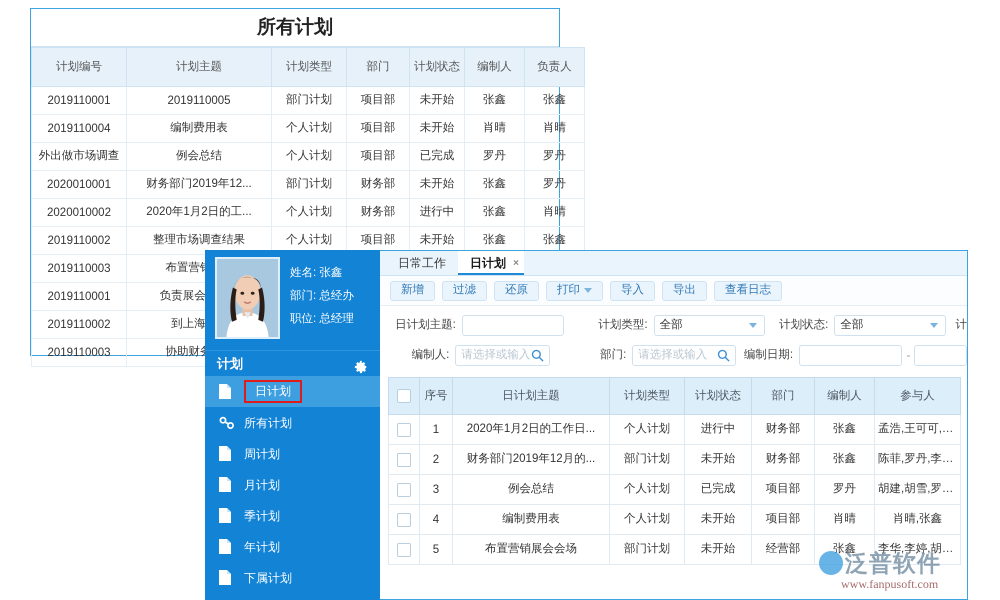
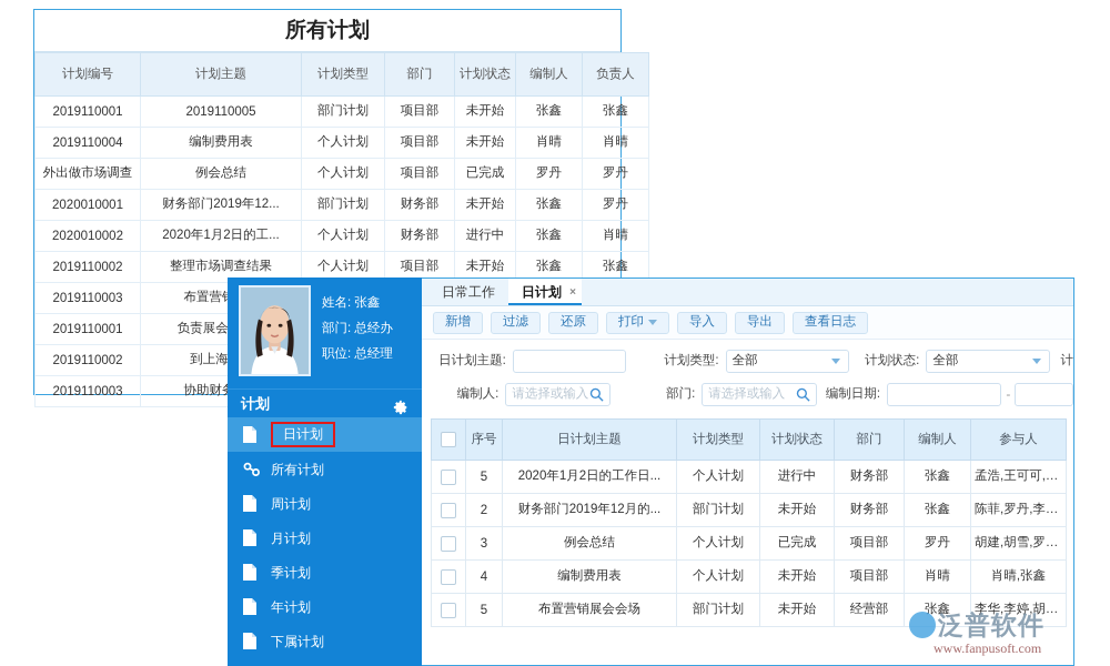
  所有计划
  计划编号	计划主题	计划类型	部门	计划状态	编制人	负责人
  2019110001	2019110005	部门计划	项目部	未开始	张鑫	张鑫
  2019110004	编制费用表	个人计划	项目部	未开始	肖晴	肖晴
  外出做市场调查	例会总结	个人计划	项目部	已完成	罗丹	罗丹
  2020010001	财务部门2019年12...	部门计划	财务部	未开始	张鑫	罗丹
  2020010002	2020年1月2日的工...	个人计划	财务部	进行中	张鑫	肖晴
  2019110002	整理市场调查结果	个人计划	项目部	未开始	张鑫	张鑫
  2019110003	布置营
  2019110001	负责展会
  2019110002	到上海
  2019110003	协助财
  姓名: 张鑫
  部门: 总经办
  职位: 总经理
  计划
  日计划
  所有计划
  周计划
  月计划
  季计划
  年计划
  下属计划
  日常工作
  日计划
  ×
  新增
  过滤
  还原
  打印
  导入
  导出
  查看日志
  日计划主题:
  计划类型:
  全部
  计划状态:
  全部
  计
  编制人:
  请选择或输入
  部门:
  请选择或输入
  编制日期:
  -
  	序号	日计划主题	计划类型	计划状态	部门	编制人	参与人
- 	1	2020年1月2日的工作日...	个人计划	进行中	财务部	张鑫	孟浩,王可可,肖晴
+ 	5	2020年1月2日的工作日...	个人计划	进行中	财务部	张鑫	孟浩,王可可,肖晴
  	2	财务部门2019年12月的...	部门计划	未开始	财务部	张鑫	陈菲,罗丹,李若若
  	3	例会总结	个人计划	已完成	项目部	罗丹	胡建,胡雪,罗丹,
  	4	编制费用表	个人计划	未开始	项目部	肖晴	肖晴,张鑫
  	5	布置营销展会会场	部门计划	未开始	经营部	张鑫	李华,李婷,胡建,
  泛普软件
  www.fanpusoft.com
